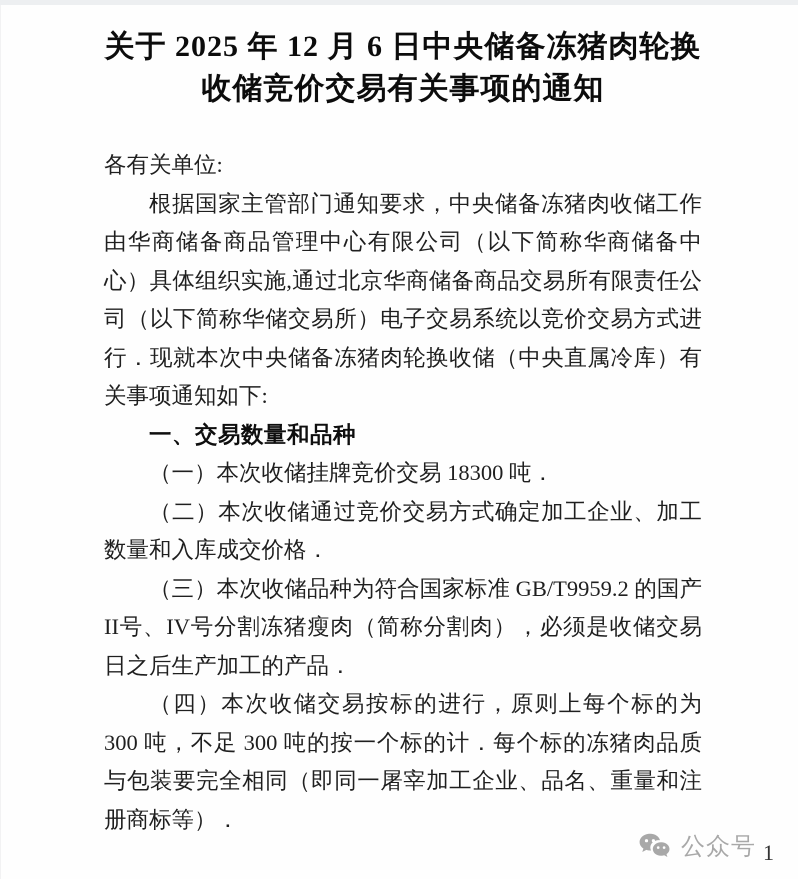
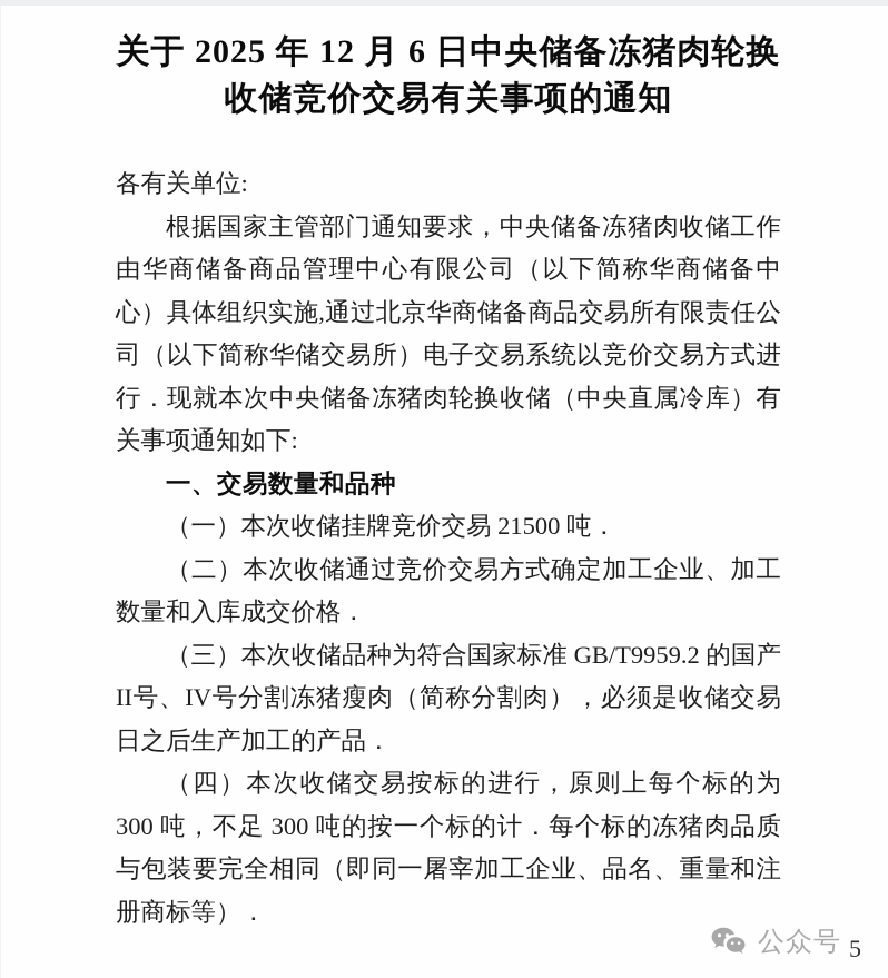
  关于 2025 年 12 月 6 日中央储备冻猪肉轮换
  收储竞价交易有关事项的通知
  各有关单位:
  根据国家主管部门通知要求，中央储备冻猪肉收储工作由华商储备商品管理中心有限公司（以下简称华商储备中心）具体组织实施,通过北京华商储备商品交易所有限责任公司（以下简称华储交易所）电子交易系统以竞价交易方式进行．现就本次中央储备冻猪肉轮换收储（中央直属冷库）有关事项通知如下:
  一、交易数量和品种
- （一）本次收储挂牌竞价交易 18300 吨．
+ （一）本次收储挂牌竞价交易 21500 吨．
  （二）本次收储通过竞价交易方式确定加工企业、加工数量和入库成交价格．
  （三）本次收储品种为符合国家标准 GB/T9959.2 的国产II号、IV号分割冻猪瘦肉（简称分割肉），必须是收储交易日之后生产加工的产品．
  （四）本次收储交易按标的进行，原则上每个标的为 300 吨，不足 300 吨的按一个标的计．每个标的冻猪肉品质与包装要完全相同（即同一屠宰加工企业、品名、重量和注册商标等）．
  公众号
- 1
+ 5
